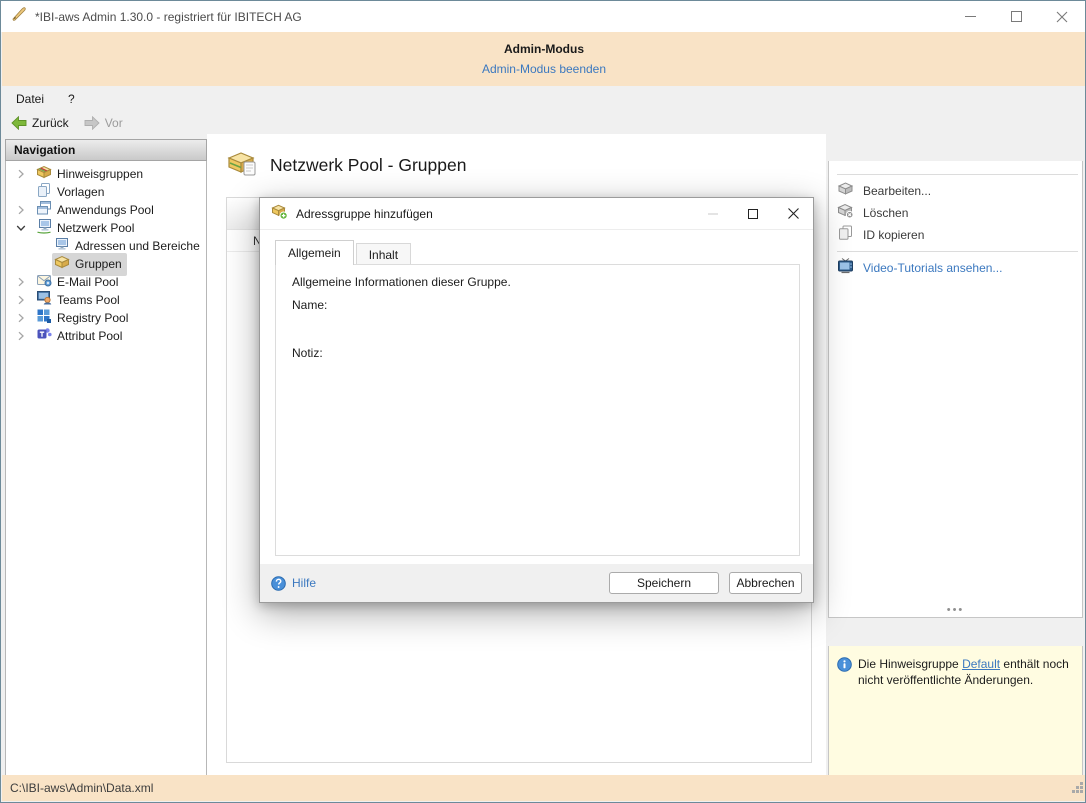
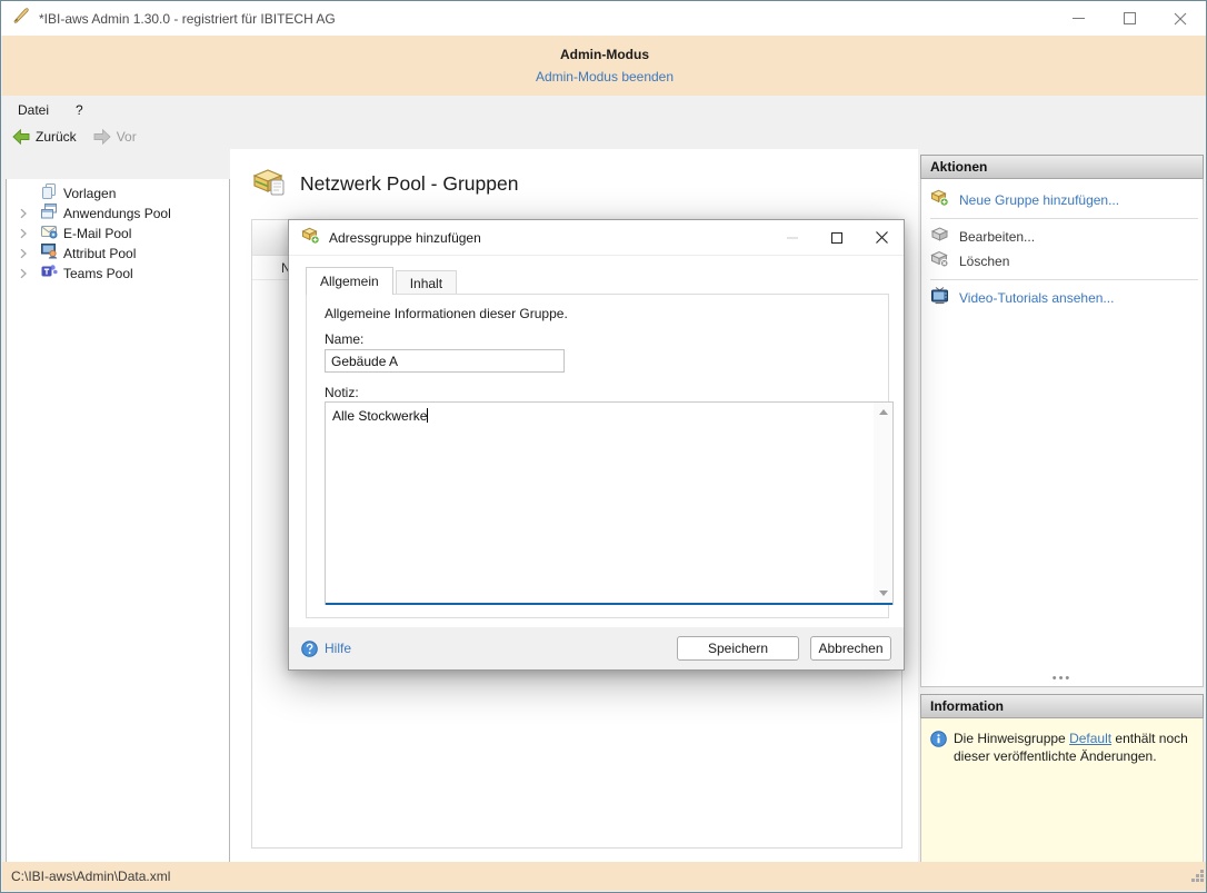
  *IBI-aws Admin 1.30.0 - registriert für IBITECH AG
  Admin-Modus
  Admin-Modus beenden
  Datei
  ?
  Zurück
  Vor
- Navigation
- Hinweisgruppen
  Vorlagen
  Anwendungs Pool
- Netzwerk Pool
- Adressen und Bereiche
- Gruppen
  E-Mail Pool
- Teams Pool
+ Attribut Pool
- Registry Pool
- Attribut Pool
+ Teams Pool
  Netzwerk Pool - Gruppen
+ Aktionen
+ Neue Gruppe hinzufügen...
  Bearbeiten...
  Löschen
- ID kopieren
  Video-Tutorials ansehen...
  •••
+ Information
- Die Hinweisgruppe Default enthält noch nicht veröffentlichte Änderungen.
+ Die Hinweisgruppe Default enthält noch dieser veröffentlichte Änderungen.
  C:\IBI-aws\Admin\Data.xml
  Adressgruppe hinzufügen
  Allgemein
  Inhalt
  Allgemeine Informationen dieser Gruppe.
  Name:
+ Gebäude A
  Notiz:
+ Alle Stockwerke
  Hilfe
  Speichern
  Abbrechen
